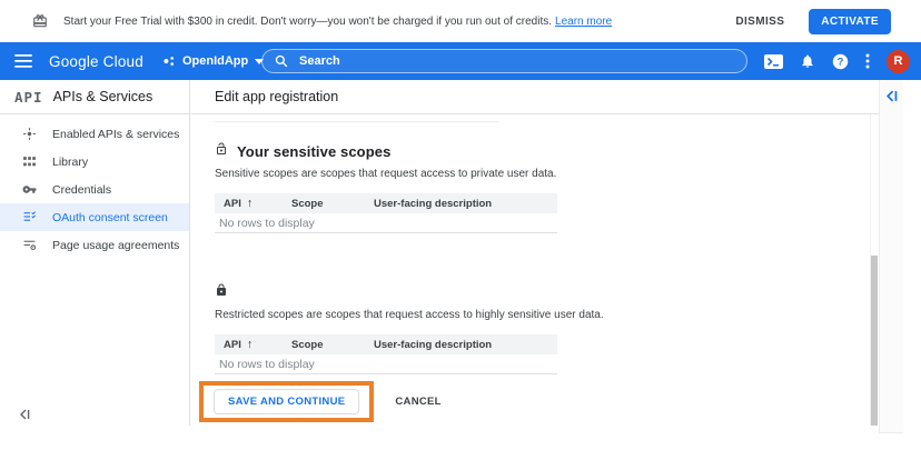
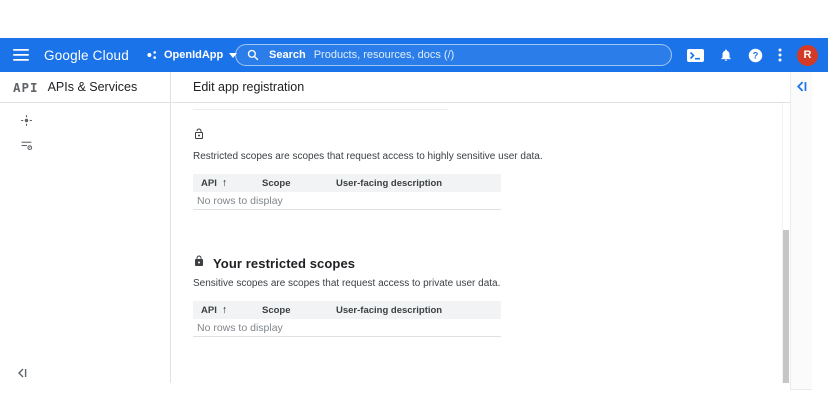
- Start your Free Trial with $300 in credit. Don't worry—you won't be charged if you run out of credits. Learn more
- DISMISS
- ACTIVATE
  Google Cloud
  OpenIdApp
  Search
+ Products, resources, docs (/)
  ?
  R
  API
  APIs & Services
- Enabled APIs & services
- Library
- Credentials
- OAuth consent screen
- Page usage agreements
  Edit app registration
- Your sensitive scopes
- Sensitive scopes are scopes that request access to private user data.
+ Restricted scopes are scopes that request access to highly sensitive user data.
  API
  ↑
  Scope
  User-facing description
  No rows to display
+ Your restricted scopes
- Restricted scopes are scopes that request access to highly sensitive user data.
+ Sensitive scopes are scopes that request access to private user data.
  API
  ↑
  Scope
  User-facing description
  No rows to display
- SAVE AND CONTINUE
- CANCEL
